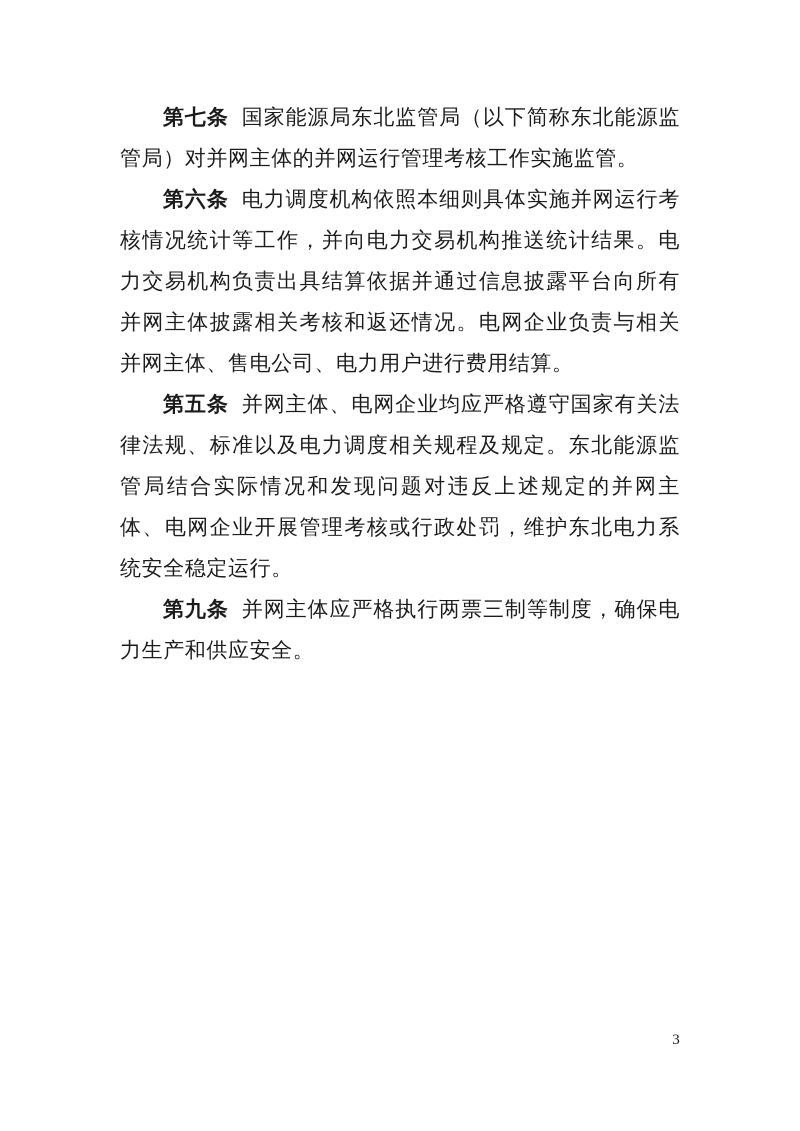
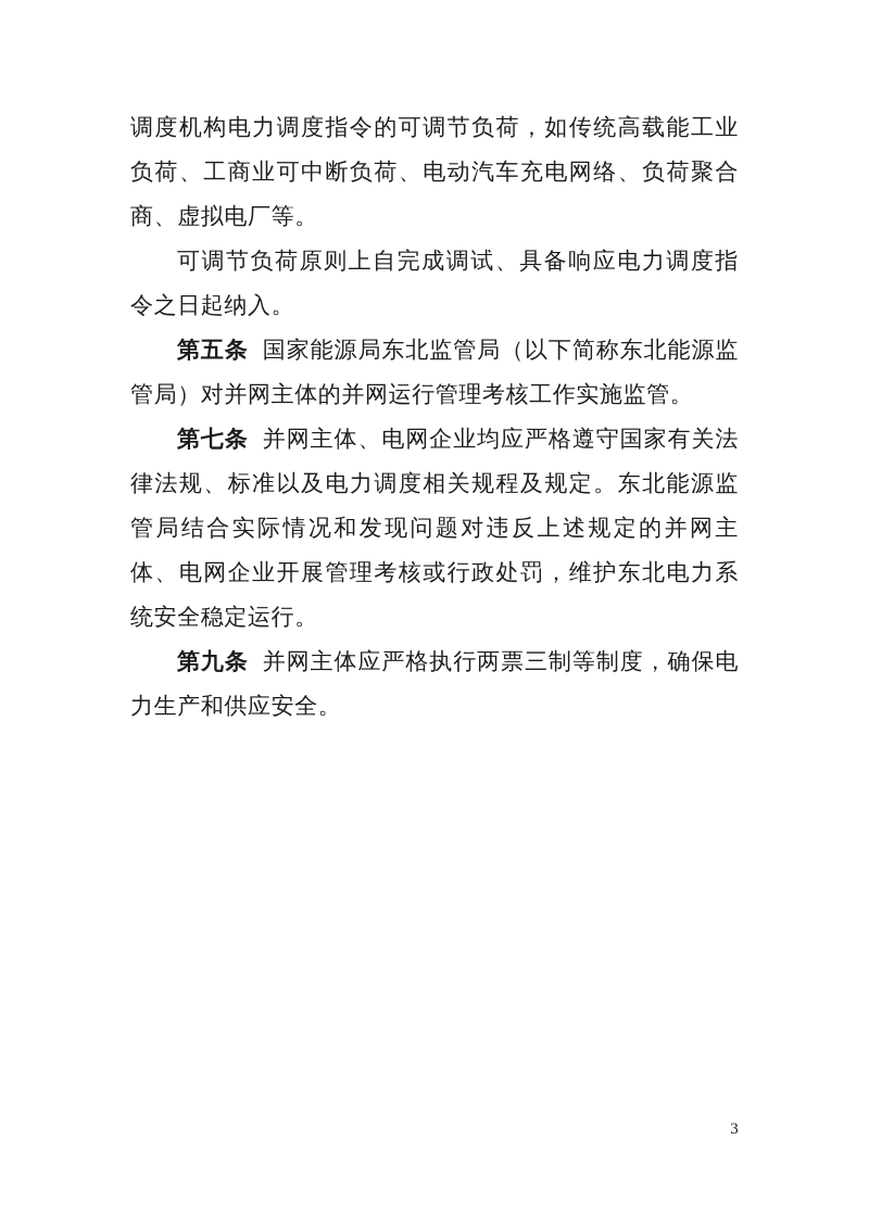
+ 调度机构电力调度指令的可调节负荷，如传统高载能工业负荷、工商业可中断负荷、电动汽车充电网络、负荷聚合商、虚拟电厂等。
+ 可调节负荷原则上自完成调试、具备响应电力调度指令之日起纳入。
- 第七条 国家能源局东北监管局（以下简称东北能源监管局）对并网主体的并网运行管理考核工作实施监管。
+ 第五条 国家能源局东北监管局（以下简称东北能源监管局）对并网主体的并网运行管理考核工作实施监管。
- 第六条 电力调度机构依照本细则具体实施并网运行考核情况统计等工作，并向电力交易机构推送统计结果。电力交易机构负责出具结算依据并通过信息披露平台向所有并网主体披露相关考核和返还情况。电网企业负责与相关并网主体、售电公司、电力用户进行费用结算。
- 第五条 并网主体、电网企业均应严格遵守国家有关法律法规、标准以及电力调度相关规程及规定。东北能源监管局结合实际情况和发现问题对违反上述规定的并网主体、电网企业开展管理考核或行政处罚，维护东北电力系统安全稳定运行。
+ 第七条 并网主体、电网企业均应严格遵守国家有关法律法规、标准以及电力调度相关规程及规定。东北能源监管局结合实际情况和发现问题对违反上述规定的并网主体、电网企业开展管理考核或行政处罚，维护东北电力系统安全稳定运行。
  第九条 并网主体应严格执行两票三制等制度，确保电力生产和供应安全。
  3
